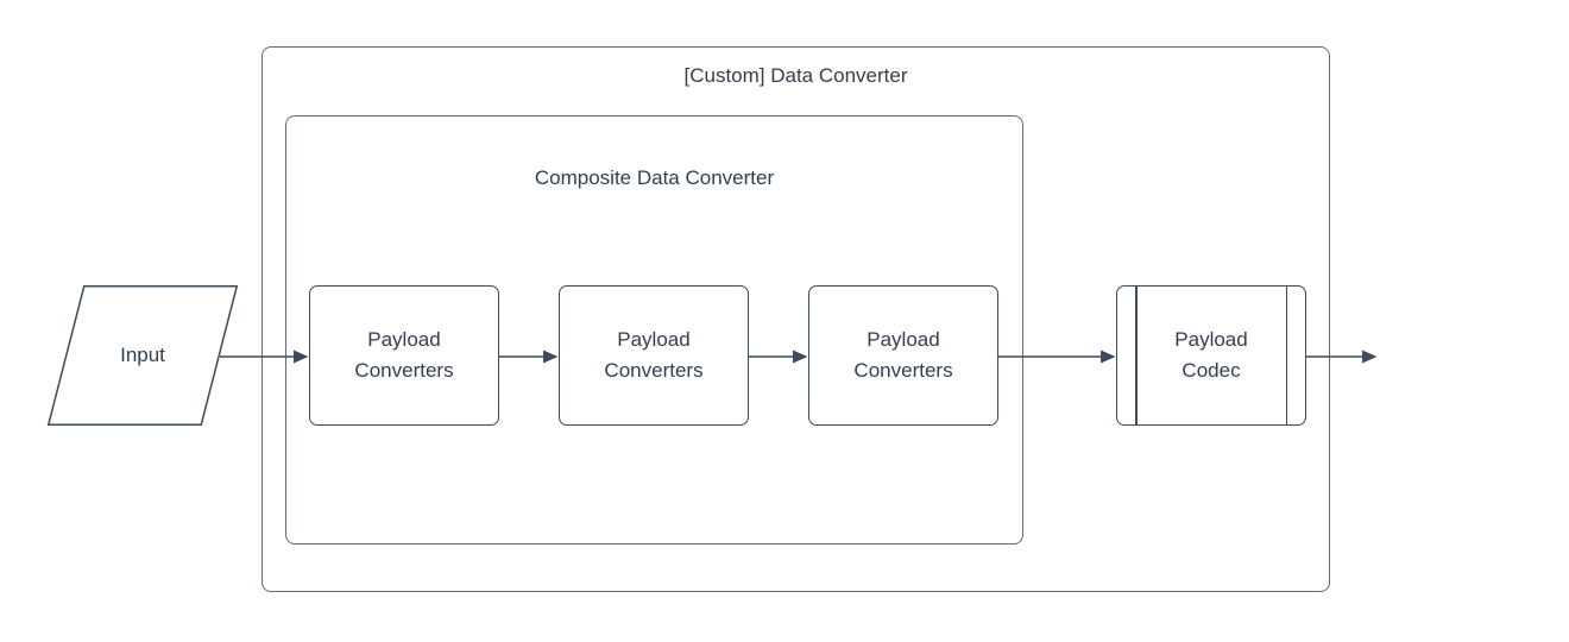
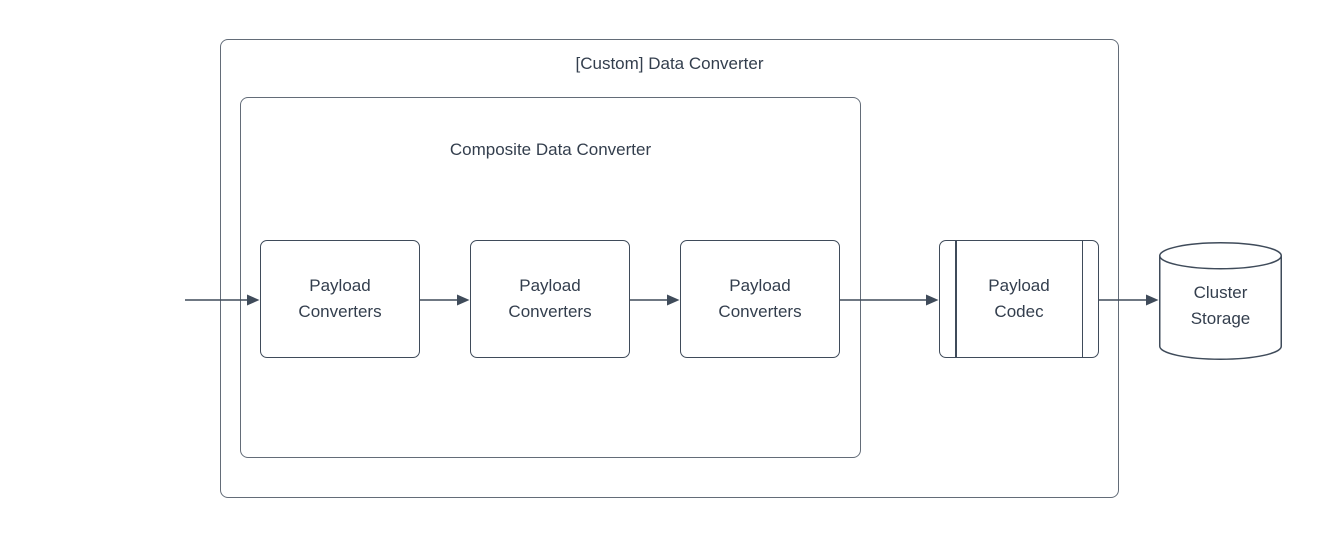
  [Custom] Data Converter
  Composite Data Converter
- Input
  Payload
  Converters
  Payload
  Converters
  Payload
  Converters
  Payload
  Codec
+ Cluster
+ Storage
